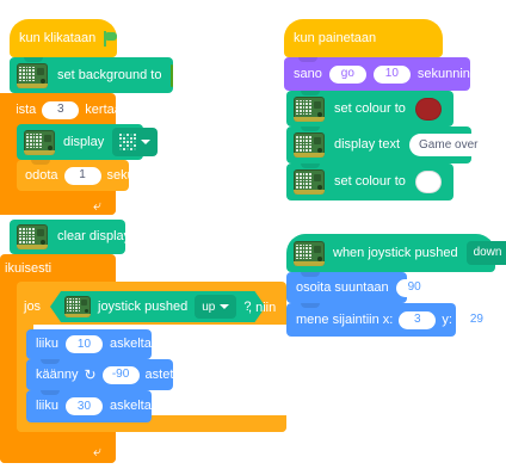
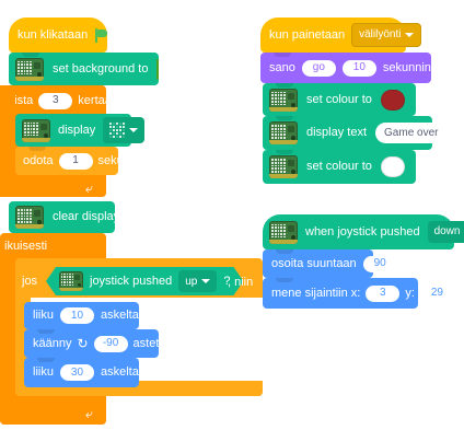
  kun klikataan
  set background to
  3
  kerta
  display
  odota
  1
  sekuntia
  clear display
  ikuisesti
  jos
  joystick pushed
  up
  ?
  , niin
  liiku
  10
  askelta
  käänny
  ↻
  -90
  astetta
  liiku
  30
  askelta
  kun painetaan
+ välilyönti
  sano
  go
  10
  sekunnin ajan
  set colour to
  display text
  Game over
  set colour to
  when joystick pushed
  down
  osoita suuntaan
  90
  mene sijaintiin x:
  3
  y:
  29
